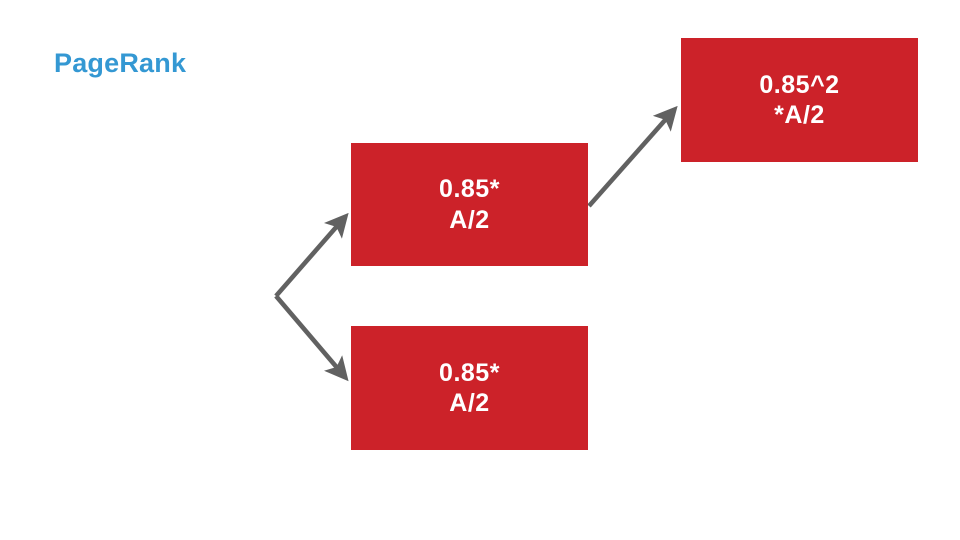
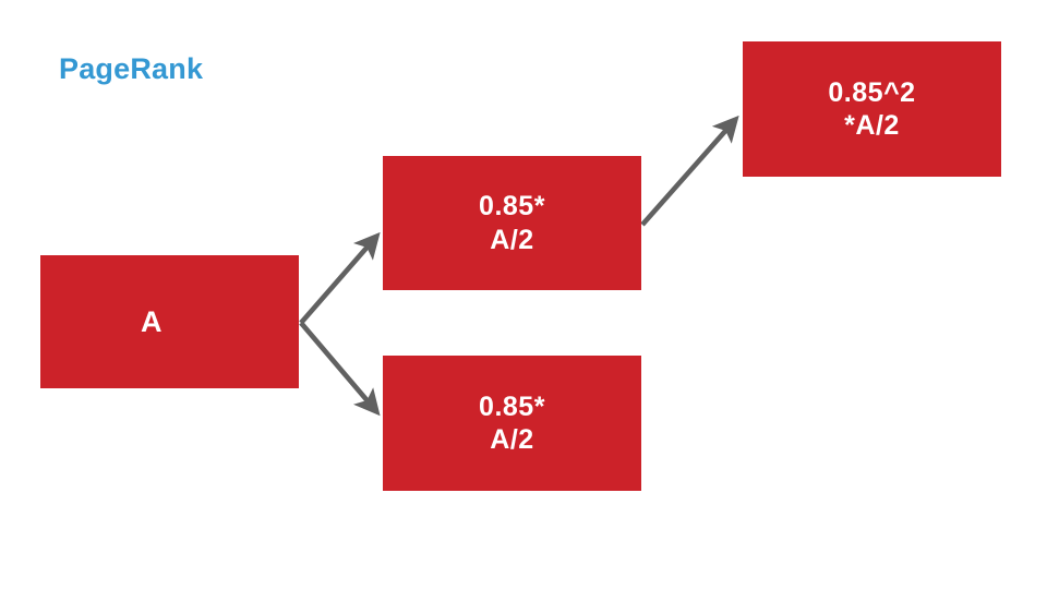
  PageRank
+ A
  0.85*
  A/2
  0.85*
  A/2
  0.85^2
  *A/2
